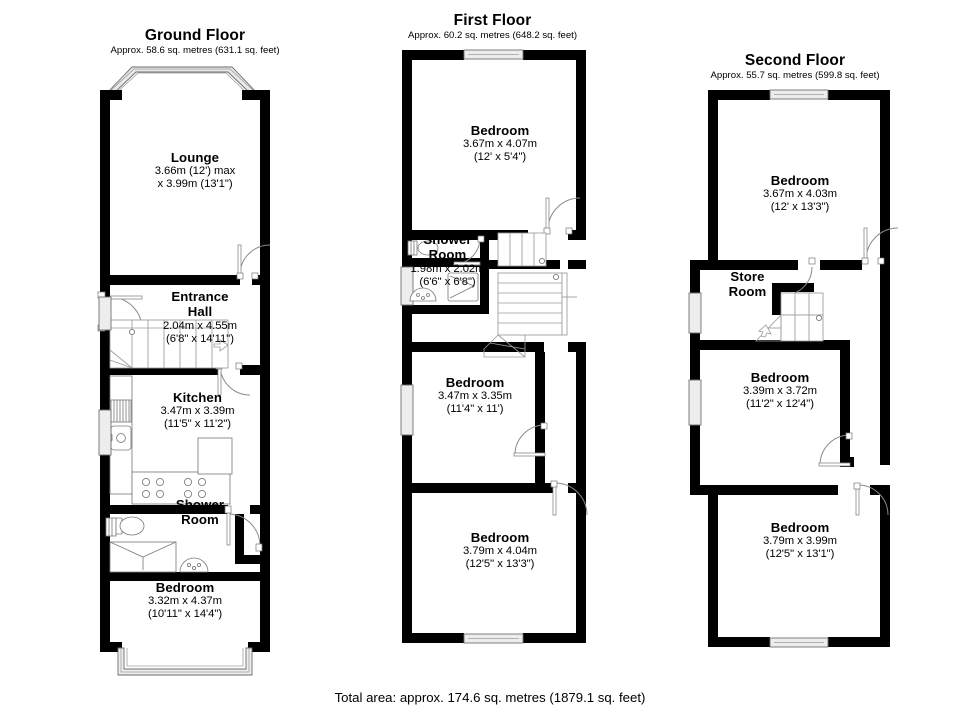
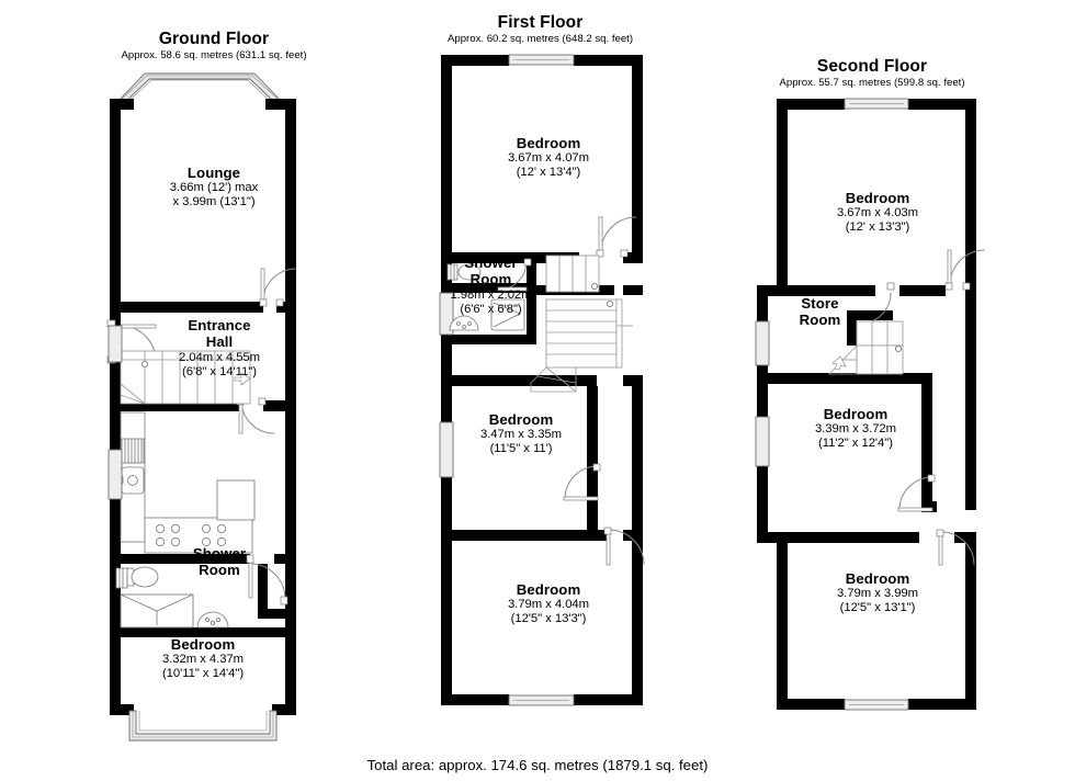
  Ground Floor
  Approx. 58.6 sq. metres (631.1 sq. feet)
  Lounge
  3.66m (12') max
  x 3.99m (13'1")
  Entrance
  Hall
  2.04m x 4.55m
  (6'8" x 14'11")
- Kitchen
- 3.47m x 3.39m
- (11'5" x 11'2")
  Shower
  Room
  Bedroom
  3.32m x 4.37m
  (10'11" x 14'4")
  First Floor
  Approx. 60.2 sq. metres (648.2 sq. feet)
  Bedroom
  3.67m x 4.07m
- (12' x 5'4")
+ (12' x 13'4")
  Shower
  Room
  1.98m x 2.02m
  (6'6" x 6'8")
  Bedroom
  3.47m x 3.35m
- (11'4" x 11')
+ (11'5" x 11')
  Bedroom
  3.79m x 4.04m
  (12'5" x 13'3")
  Second Floor
  Approx. 55.7 sq. metres (599.8 sq. feet)
  Bedroom
  3.67m x 4.03m
  (12' x 13'3")
  Store
  Room
  Bedroom
  3.39m x 3.72m
  (11'2" x 12'4")
  Bedroom
  3.79m x 3.99m
  (12'5" x 13'1")
  Total area: approx. 174.6 sq. metres (1879.1 sq. feet)
